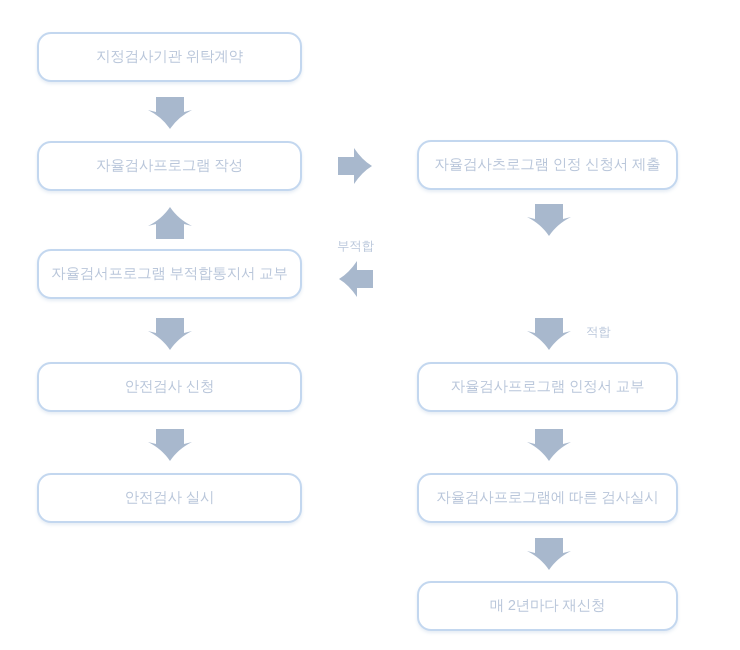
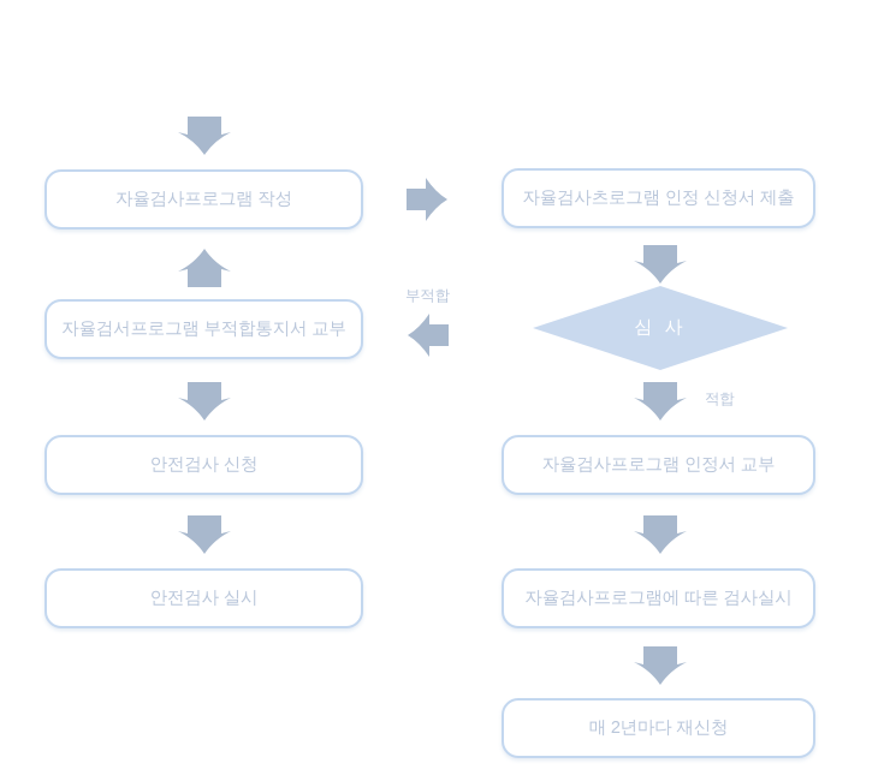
- 지정검사기관 위탁계약
  자율검사프로그램 작성
  자율검서프로그램 부적합통지서 교부
  안전검사 신청
  안전검사 실시
  자율검사츠로그램 인정 신청서 제출
+ 심 사
  자율검사프로그램 인정서 교부
  자율검사프로그램에 따른 검사실시
  매 2년마다 재신청
  부적합
  적합
